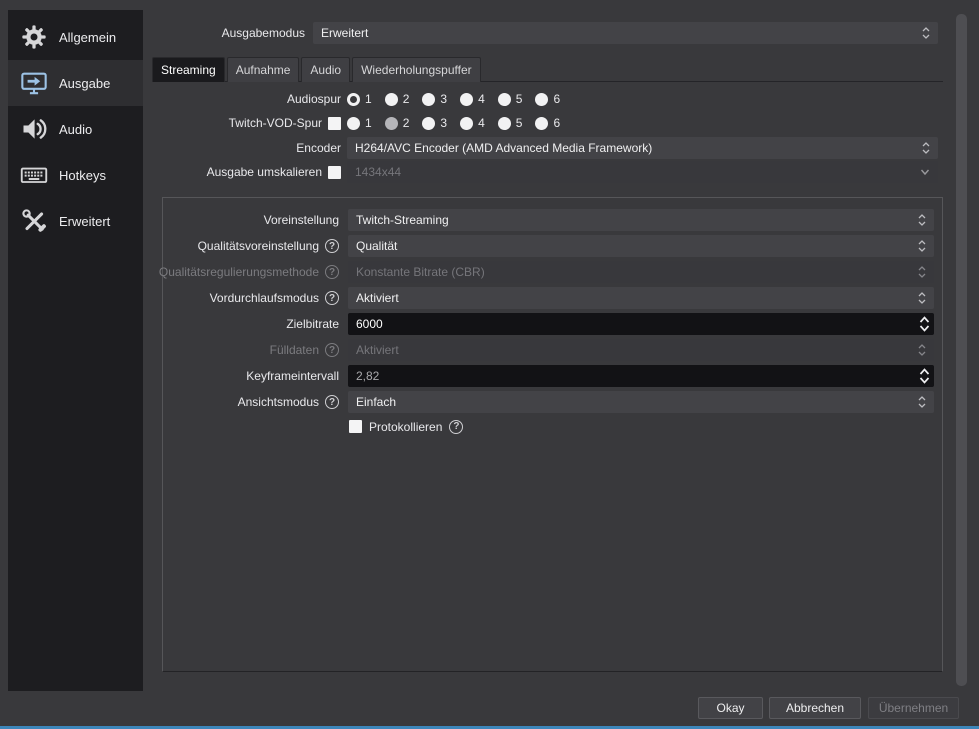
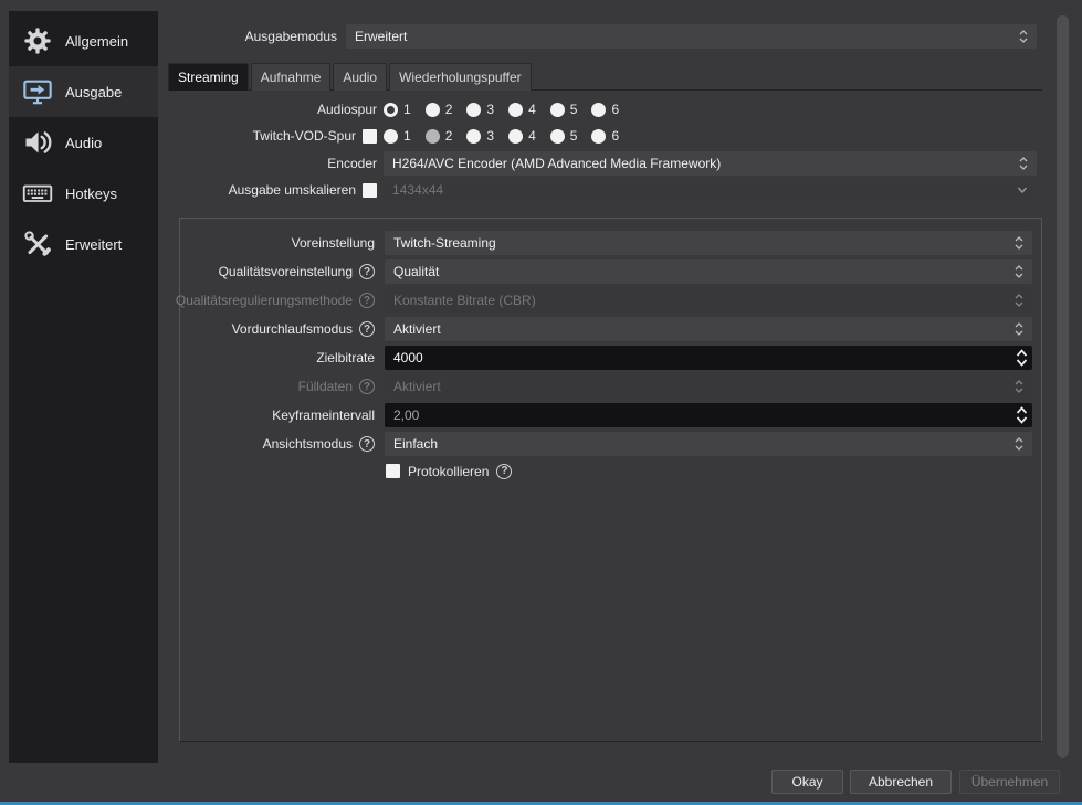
  Allgemein
  Ausgabe
  Audio
  Hotkeys
  Erweitert
  Ausgabemodus
  Erweitert
  Streaming
  Aufnahme
  Audio
  Wiederholungspuffer
  Audiospur
  1
  2
  3
  4
  5
  6
  Twitch-VOD-Spur
  1
  2
  3
  4
  5
  6
  Encoder
  H264/AVC Encoder (AMD Advanced Media Framework)
  Ausgabe umskalieren
  1434x44
  Voreinstellung
  Twitch-Streaming
  Qualitätsvoreinstellung
  ?
  Qualität
  Qualitätsregulierungsmethode
  ?
  Konstante Bitrate (CBR)
  Vordurchlaufsmodus
  ?
  Aktiviert
  Zielbitrate
- 6000
+ 4000
  Fülldaten
  ?
  Aktiviert
  Keyframeintervall
- 2,82
+ 2,00
  Ansichtsmodus
  ?
  Einfach
  Protokollieren
  ?
  Okay
  Abbrechen
  Übernehmen
